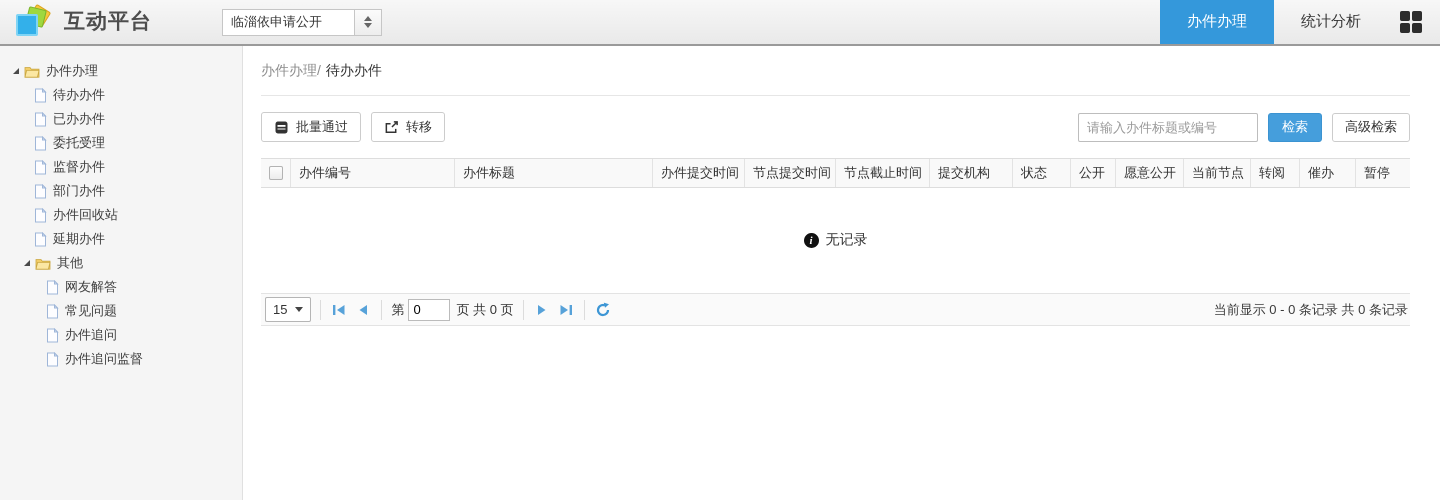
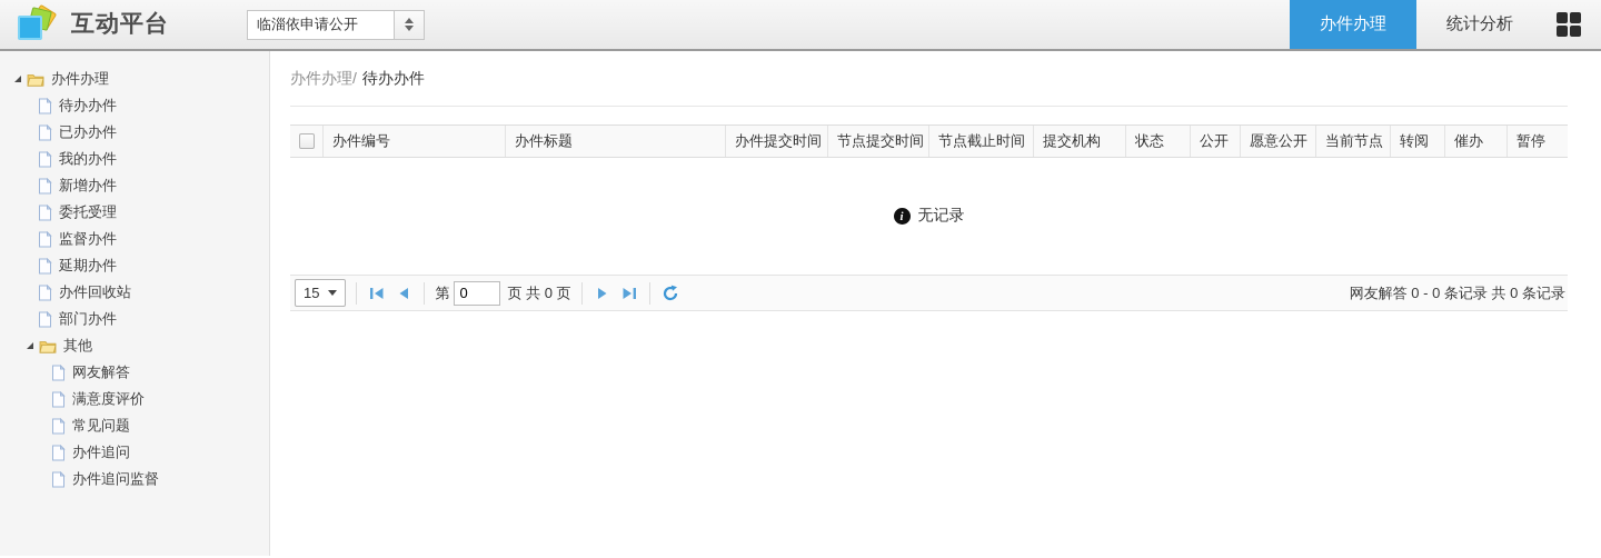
  互动平台
  临淄依申请公开
  办件办理
  统计分析
  办件办理
  待办办件
  已办办件
+ 我的办件
+ 新增办件
  委托受理
  监督办件
- 部门办件
+ 延期办件
  办件回收站
- 延期办件
+ 部门办件
  其他
  网友解答
+ 满意度评价
  常见问题
  办件追问
  办件追问监督
  办件办理/ 待办办件
- 批量通过
- 转移
- 请输入办件标题或编号
- 检索
- 高级检索
  办件编号
  办件标题
  办件提交时间
  节点提交时间
  节点截止时间
  提交机构
  状态
  公开
  愿意公开
  当前节点
  转阅
  催办
  暂停
  i
  无记录
  15
  第
  0
  页 共 0 页
- 当前显示 0 - 0 条记录 共 0 条记录
+ 网友解答 0 - 0 条记录 共 0 条记录
